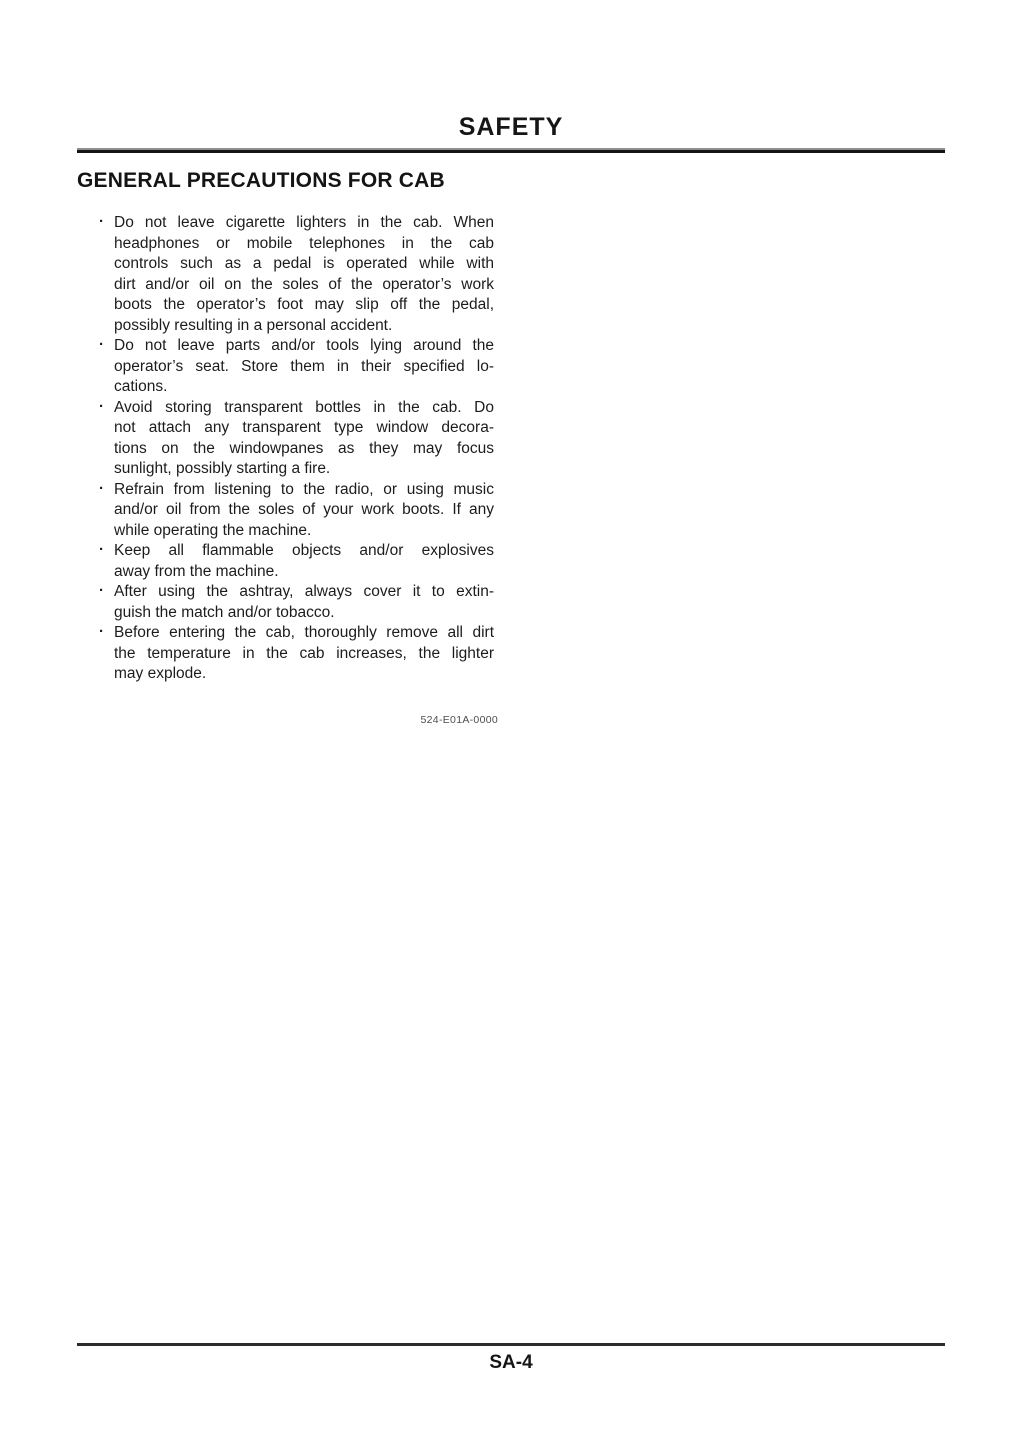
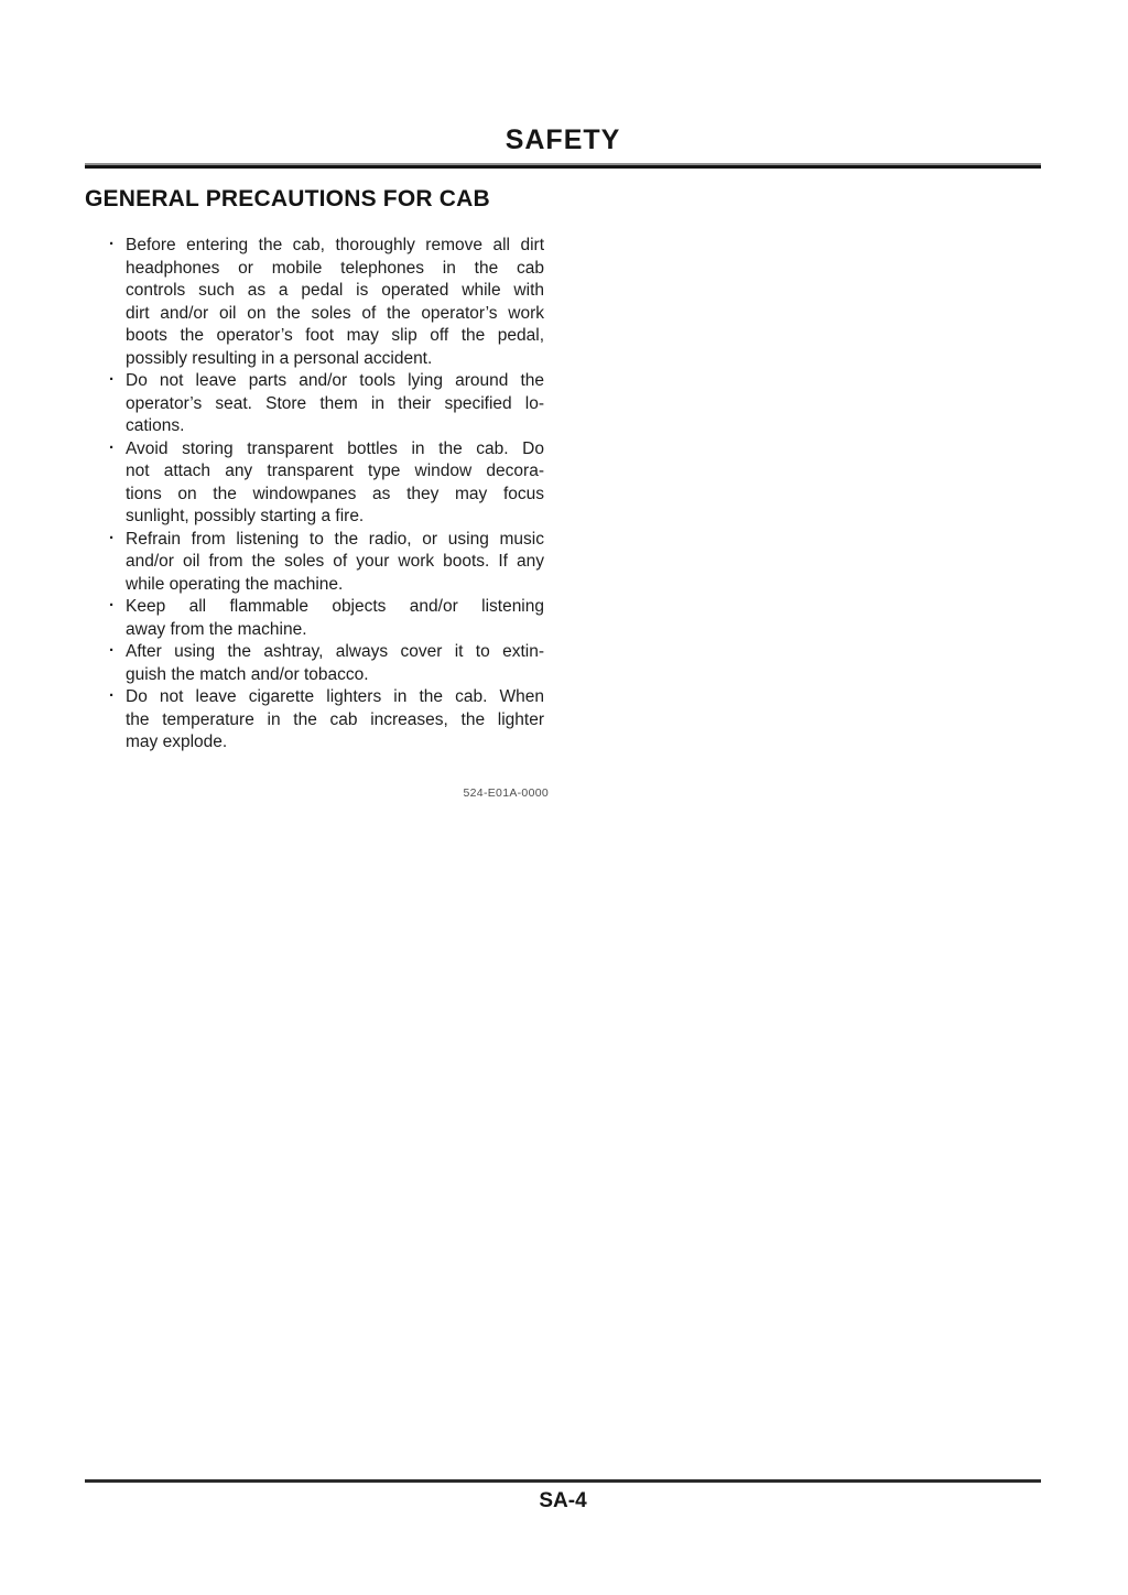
  SAFETY
  GENERAL PRECAUTIONS FOR CAB
  ·
- Do not leave cigarette lighters in the cab. When
+ Before entering the cab, thoroughly remove all dirt
  headphones or mobile telephones in the cab
  controls such as a pedal is operated while with
  dirt and/or oil on the soles of the operator’s work
  boots the operator’s foot may slip off the pedal,
  possibly resulting in a personal accident.
  ·
  Do not leave parts and/or tools lying around the
  operator’s seat. Store them in their specified lo-
  cations.
  ·
  Avoid storing transparent bottles in the cab. Do
  not attach any transparent type window decora-
  tions on the windowpanes as they may focus
  sunlight, possibly starting a fire.
  ·
  Refrain from listening to the radio, or using music
  and/or oil from the soles of your work boots. If any
  while operating the machine.
  ·
- Keep all flammable objects and/or explosives
+ Keep all flammable objects and/or listening
  away from the machine.
  ·
  After using the ashtray, always cover it to extin-
  guish the match and/or tobacco.
  ·
- Before entering the cab, thoroughly remove all dirt
+ Do not leave cigarette lighters in the cab. When
  the temperature in the cab increases, the lighter
  may explode.
  524-E01A-0000
  SA-4
